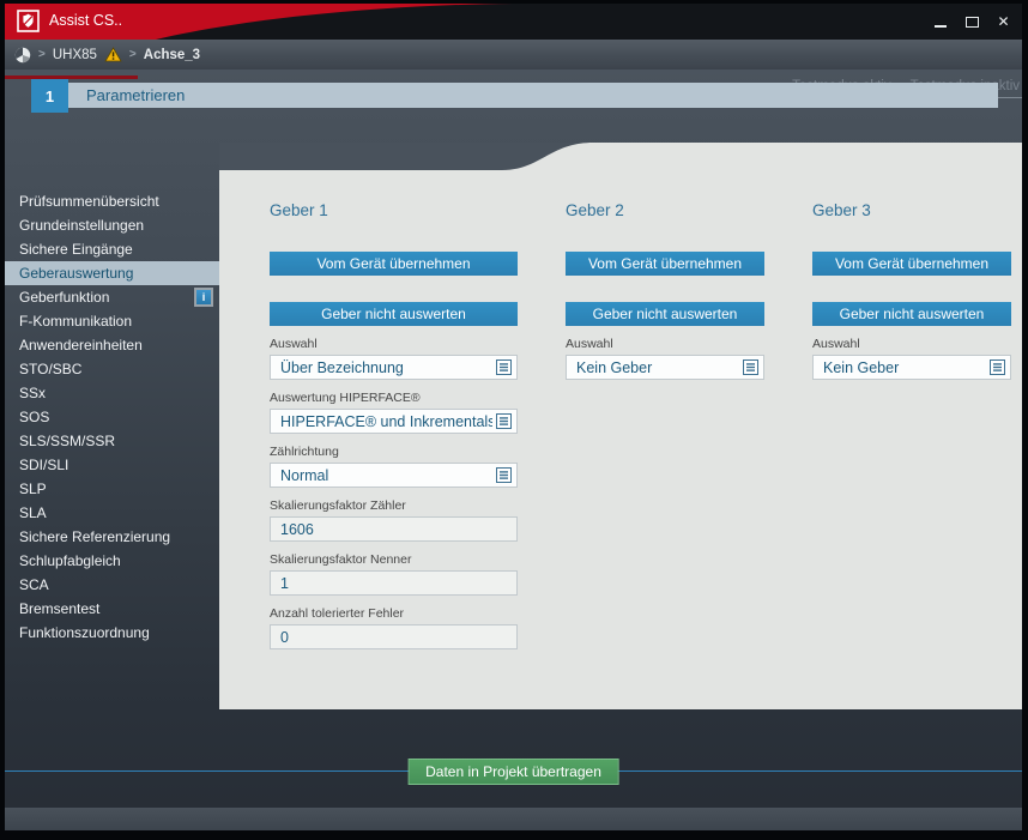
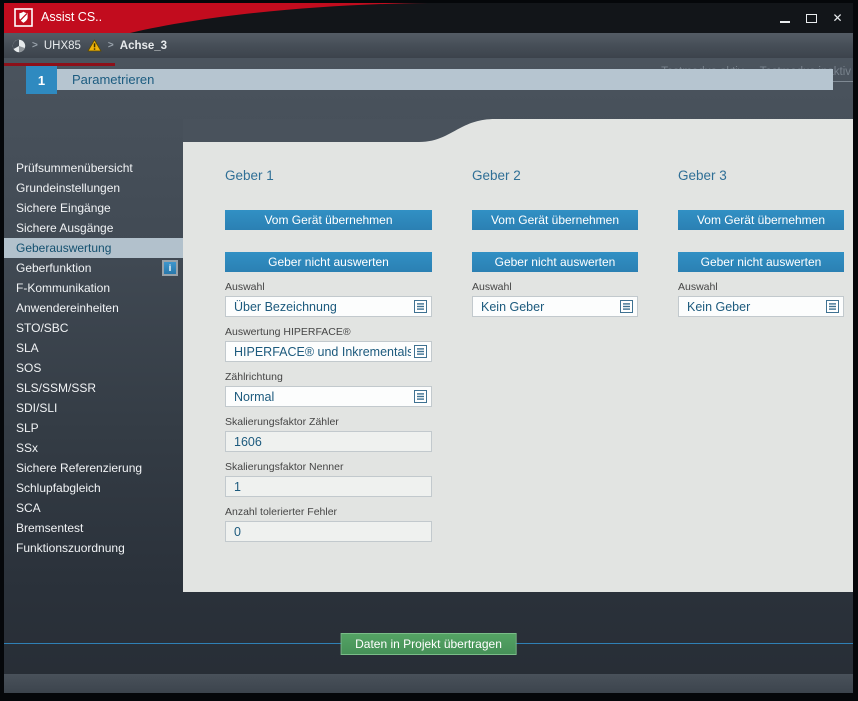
  Assist CS..
  UHX85
  Achse_3
  1
  Parametrieren
  Prüfsummenübersicht
  Grundeinstellungen
  Sichere Eingänge
+ Sichere Ausgänge
  Geberauswertung
  Geberfunktion
  F-Kommunikation
  Anwendereinheiten
  STO/SBC
- SSx
+ SLA
  SOS
  SLS/SSM/SSR
  SDI/SLI
  SLP
- SLA
+ SSx
  Sichere Referenzierung
  Schlupfabgleich
  SCA
  Bremsentest
  Funktionszuordnung
  Geber 1
  Vom Gerät übernehmen
  Geber nicht auswerten
  Auswahl
  Über Bezeichnung
  Auswertung HIPERFACE®
  HIPERFACE® und Inkrementals
  Zählrichtung
  Normal
  Skalierungsfaktor Zähler
  1606
  Skalierungsfaktor Nenner
  1
  Anzahl tolerierter Fehler
  0
  Geber 2
  Vom Gerät übernehmen
  Geber nicht auswerten
  Auswahl
  Kein Geber
  Geber 3
  Vom Gerät übernehmen
  Geber nicht auswerten
  Auswahl
  Kein Geber
  Daten in Projekt übertragen
